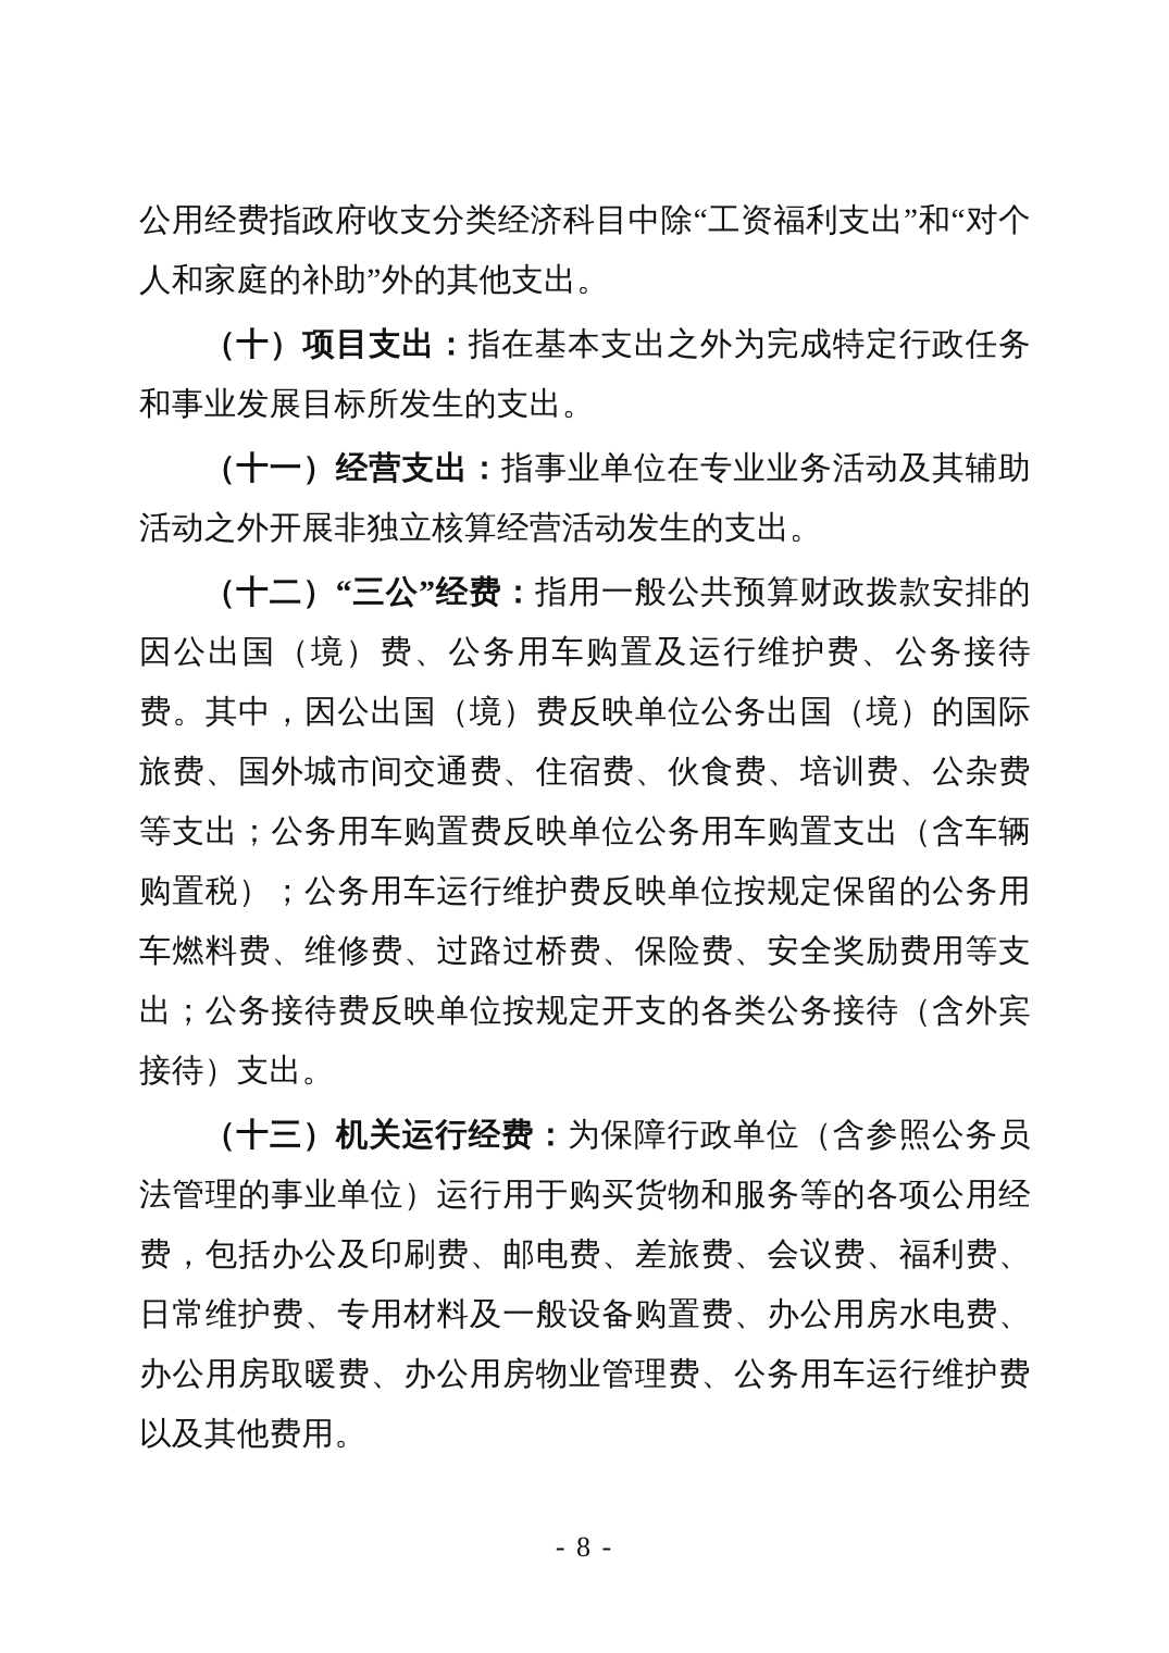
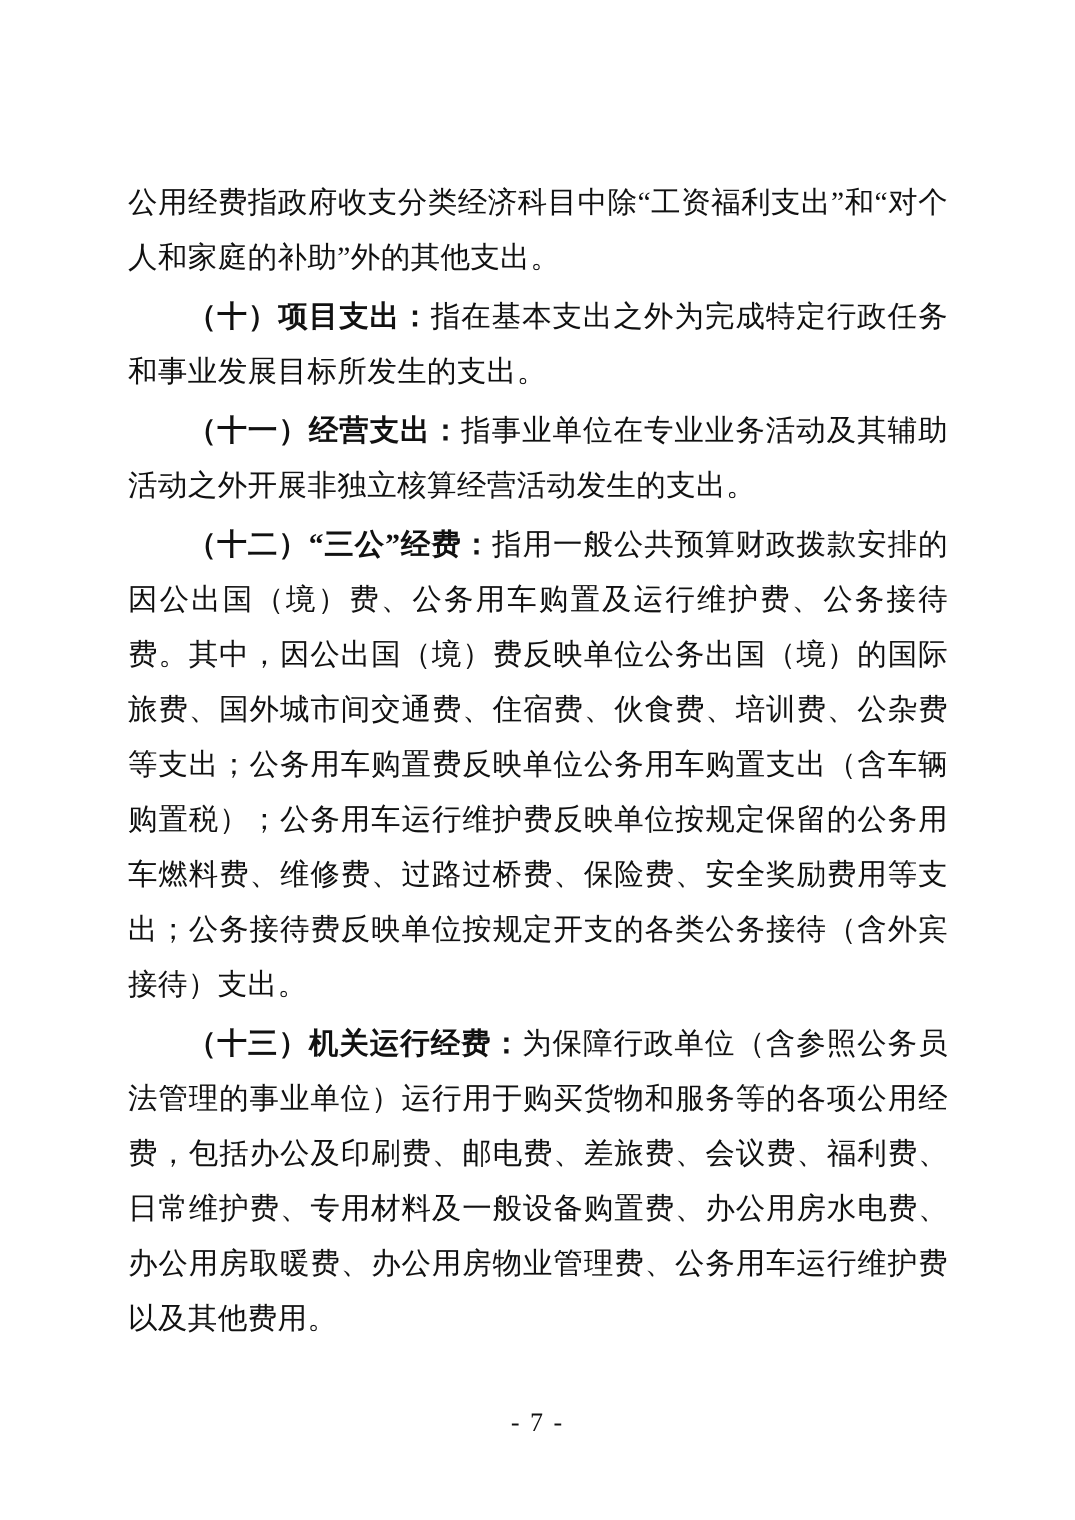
  公用经费指政府收支分类经济科目中除“工资福利支出”和“对个人和家庭的补助”外的其他支出。
  （十）项目支出：指在基本支出之外为完成特定行政任务和事业发展目标所发生的支出。
  （十一）经营支出：指事业单位在专业业务活动及其辅助活动之外开展非独立核算经营活动发生的支出。
  （十二）“三公”经费：指用一般公共预算财政拨款安排的因公出国（境）费、公务用车购置及运行维护费、公务接待费。其中，因公出国（境）费反映单位公务出国（境）的国际旅费、国外城市间交通费、住宿费、伙食费、培训费、公杂费等支出；公务用车购置费反映单位公务用车购置支出（含车辆购置税）；公务用车运行维护费反映单位按规定保留的公务用车燃料费、维修费、过路过桥费、保险费、安全奖励费用等支出；公务接待费反映单位按规定开支的各类公务接待（含外宾接待）支出。
  （十三）机关运行经费：为保障行政单位（含参照公务员法管理的事业单位）运行用于购买货物和服务等的各项公用经费，包括办公及印刷费、邮电费、差旅费、会议费、福利费、日常维护费、专用材料及一般设备购置费、办公用房水电费、办公用房取暖费、办公用房物业管理费、公务用车运行维护费以及其他费用。
- - 8 -
+ - 7 -
